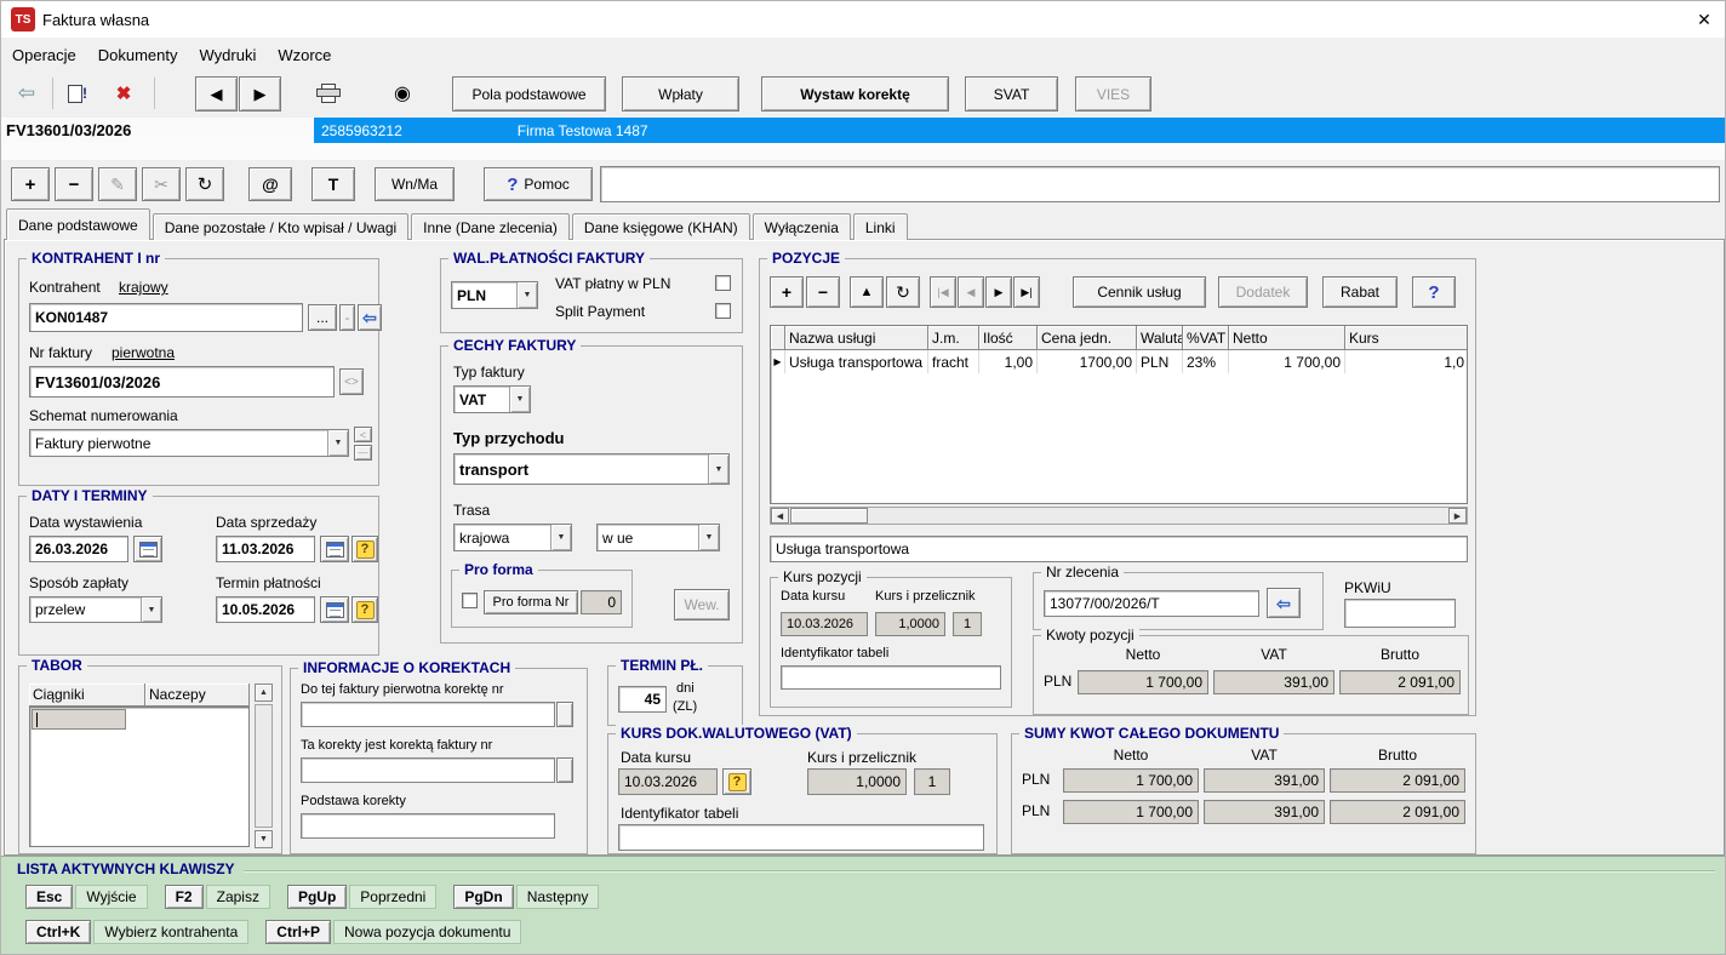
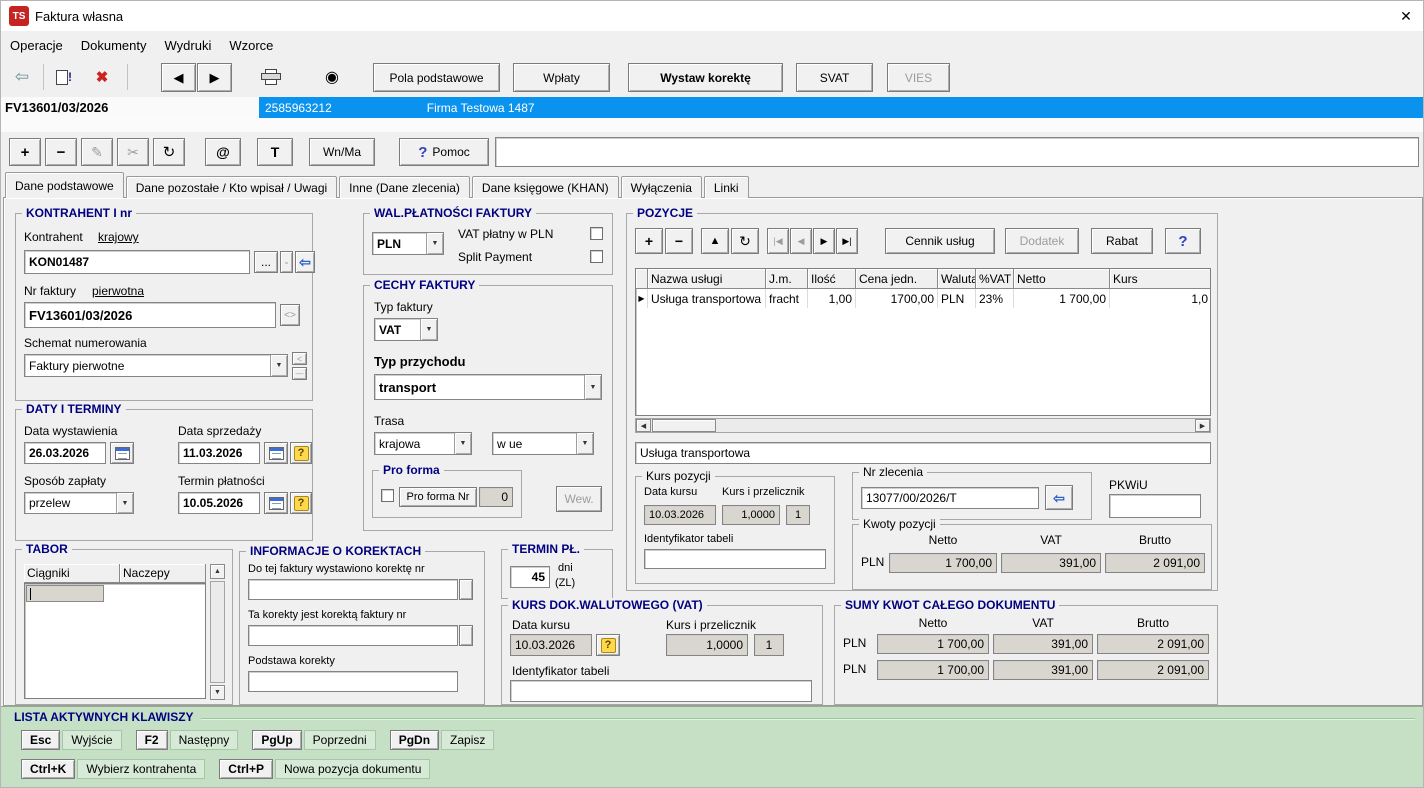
  TS
  Faktura własna
  ✕
  Operacje
  Dokumenty
  Wydruki
  Wzorce
  ⇦
  !
  ✖
  ◀
  ▶
  ◉
  Pola podstawowe
  Wpłaty
  Wystaw korektę
  SVAT
  VIES
  FV13601/03/2026
  2585963212
  Firma Testowa 1487
  +
  −
  ✎
  ✂
  ↻
  @
  T
  Wn/Ma
  ?
  Pomoc
  Dane podstawowe
  Dane pozostałe / Kto wpisał / Uwagi
  Inne (Dane zlecenia)
  Dane księgowe (KHAN)
  Wyłączenia
  Linki
  KONTRAHENT I nr
  Kontrahent
  krajowy
  KON01487
  ...
  -
  ⇦
  Nr faktury
  pierwotna
  FV13601/03/2026
  <>
  Schemat numerowania
  Faktury pierwotne
  <
  —
  DATY I TERMINY
  Data wystawienia
  Data sprzedaży
  26.03.2026
  11.03.2026
  ?
  Sposób zapłaty
  Termin płatności
  przelew
  10.05.2026
  ?
  TABOR
  Ciągniki
  Naczepy
  WAL.PŁATNOŚCI FAKTURY
  PLN
  VAT płatny w PLN
  Split Payment
  CECHY FAKTURY
  Typ faktury
  VAT
  Typ przychodu
  transport
  Trasa
  krajowa
  w ue
  Pro forma
  Pro forma Nr
  0
  Wew.
  INFORMACJE O KOREKTACH
- Do tej faktury pierwotna korektę nr
+ Do tej faktury wystawiono korektę nr
  Ta korekty jest korektą faktury nr
  Podstawa korekty
  TERMIN PŁ.
  45
  dni
  (ZL)
  KURS DOK.WALUTOWEGO (VAT)
  Data kursu
  Kurs i przelicznik
  10.03.2026
  ?
  1,0000
  1
  Identyfikator tabeli
  POZYCJE
  +
  −
  ▲
  ↻
  |◀
  ◀
  ▶
  ▶|
  Cennik usług
  Dodatek
  Rabat
  ?
  Nazwa usługi
  J.m.
  Ilość
  Cena jedn.
  Waluta
  %VAT
  Netto
  Kurs
  ▶
  Usługa transportowa
  fracht
  1,00
  1700,00
  PLN
  23%
  1 700,00
  1,0
  Usługa transportowa
  Kurs pozycji
  Data kursu
  Kurs i przelicznik
  10.03.2026
  1,0000
  1
  Identyfikator tabeli
  Nr zlecenia
  13077/00/2026/T
  ⇦
  PKWiU
  Kwoty pozycji
  Netto
  VAT
  Brutto
  PLN
  1 700,00
  391,00
  2 091,00
  SUMY KWOT CAŁEGO DOKUMENTU
  Netto
  VAT
  Brutto
  PLN
  1 700,00
  391,00
  2 091,00
  PLN
  1 700,00
  391,00
  2 091,00
  LISTA AKTYWNYCH KLAWISZY
  Esc
  Wyjście
  F2
- Zapisz
+ Następny
  PgUp
  Poprzedni
  PgDn
- Następny
+ Zapisz
  Ctrl+K
  Wybierz kontrahenta
  Ctrl+P
  Nowa pozycja dokumentu
